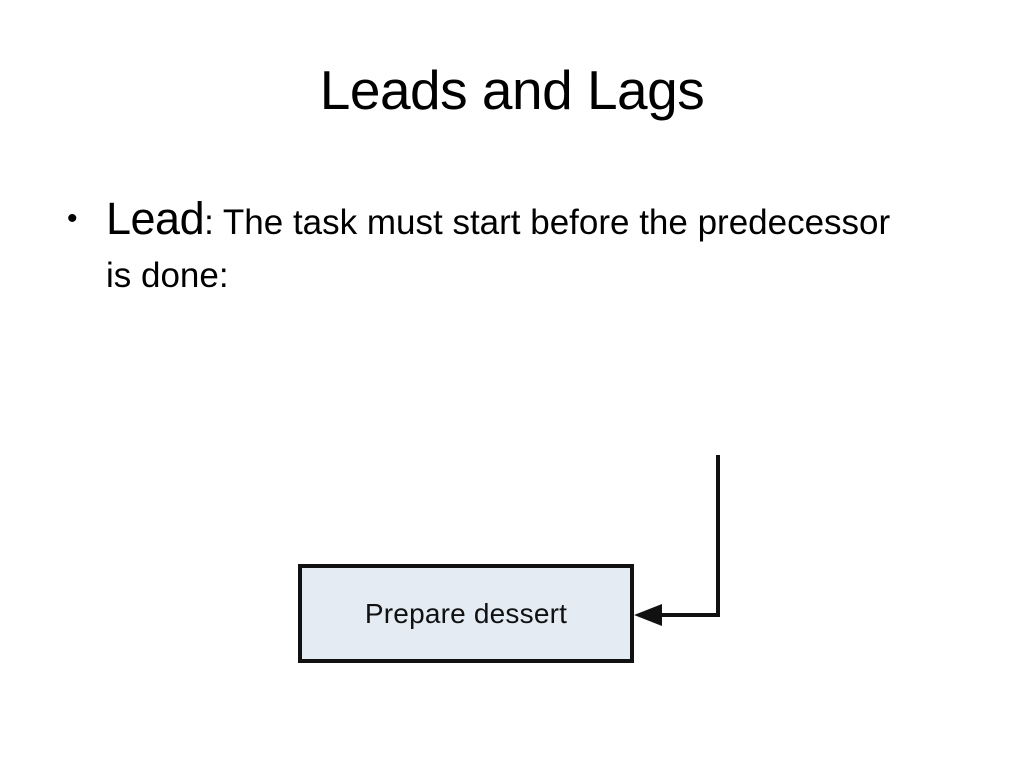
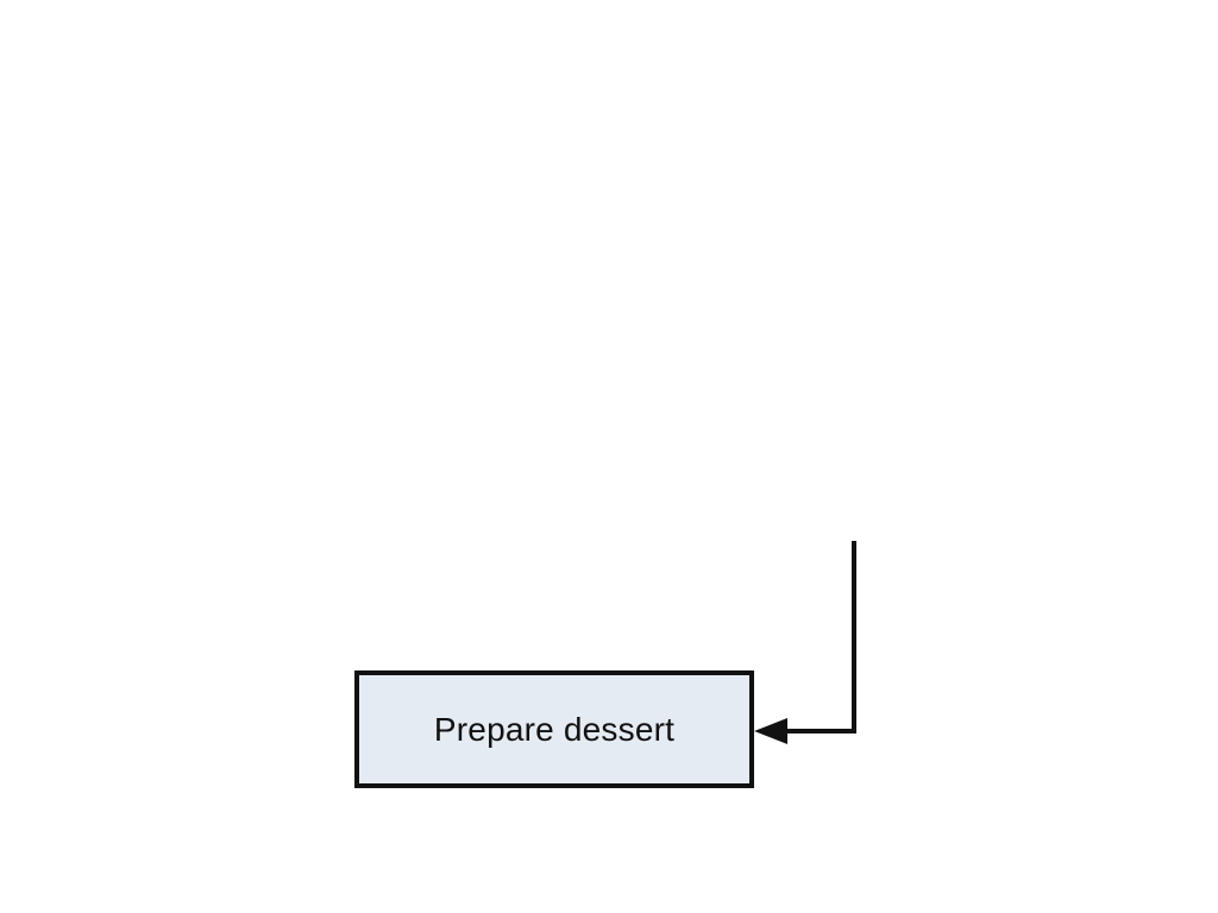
- Leads and Lags
- •
- Lead: The task must start before the predecessor is done:
  Prepare dessert
